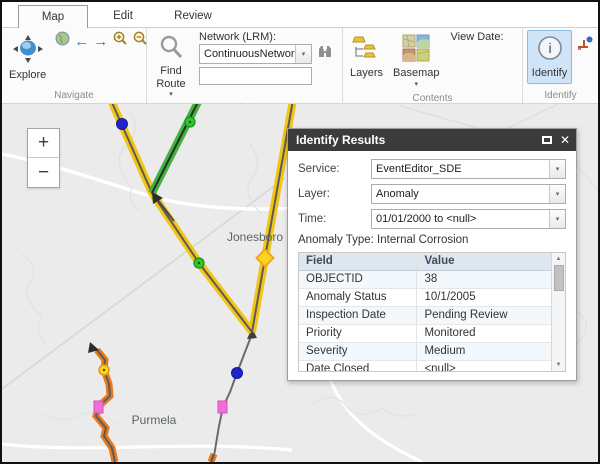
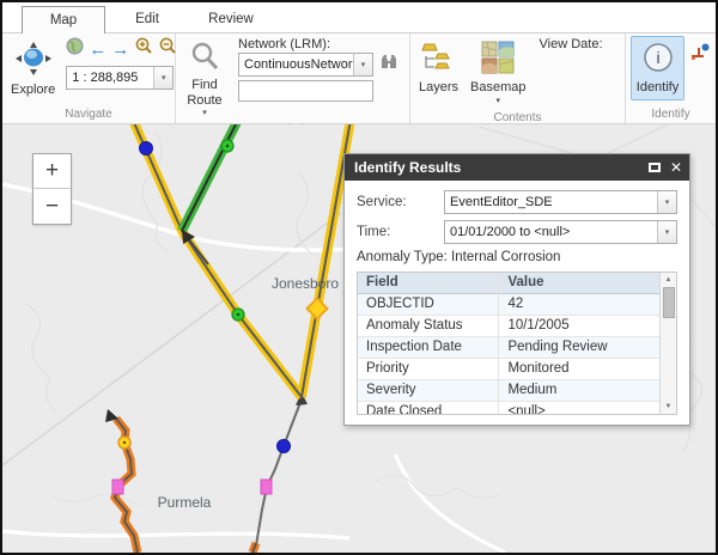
  Map
  Edit
  Review
  Explore
  ←
  →
+ 1 : 288,895
  Navigate
  Find Route
  Network (LRM):
  ContinuousNetwor
  Layers
  Basemap
  View Date:
  Contents
  i
  Identify
  Identify
  Jonesboro
  Purmela
  +
  −
  Identify Results
  ✕
  Service:
  EventEditor_SDE
- Layer:
- Anomaly
  Time:
  01/01/2000 to <null>
  Anomaly Type: Internal Corrosion
  Field
  Value
  OBJECTID
- 38
+ 42
  Anomaly Status
  10/1/2005
  Inspection Date
  Pending Review
  Priority
  Monitored
  Severity
  Medium
  Date Closed
  <null>
